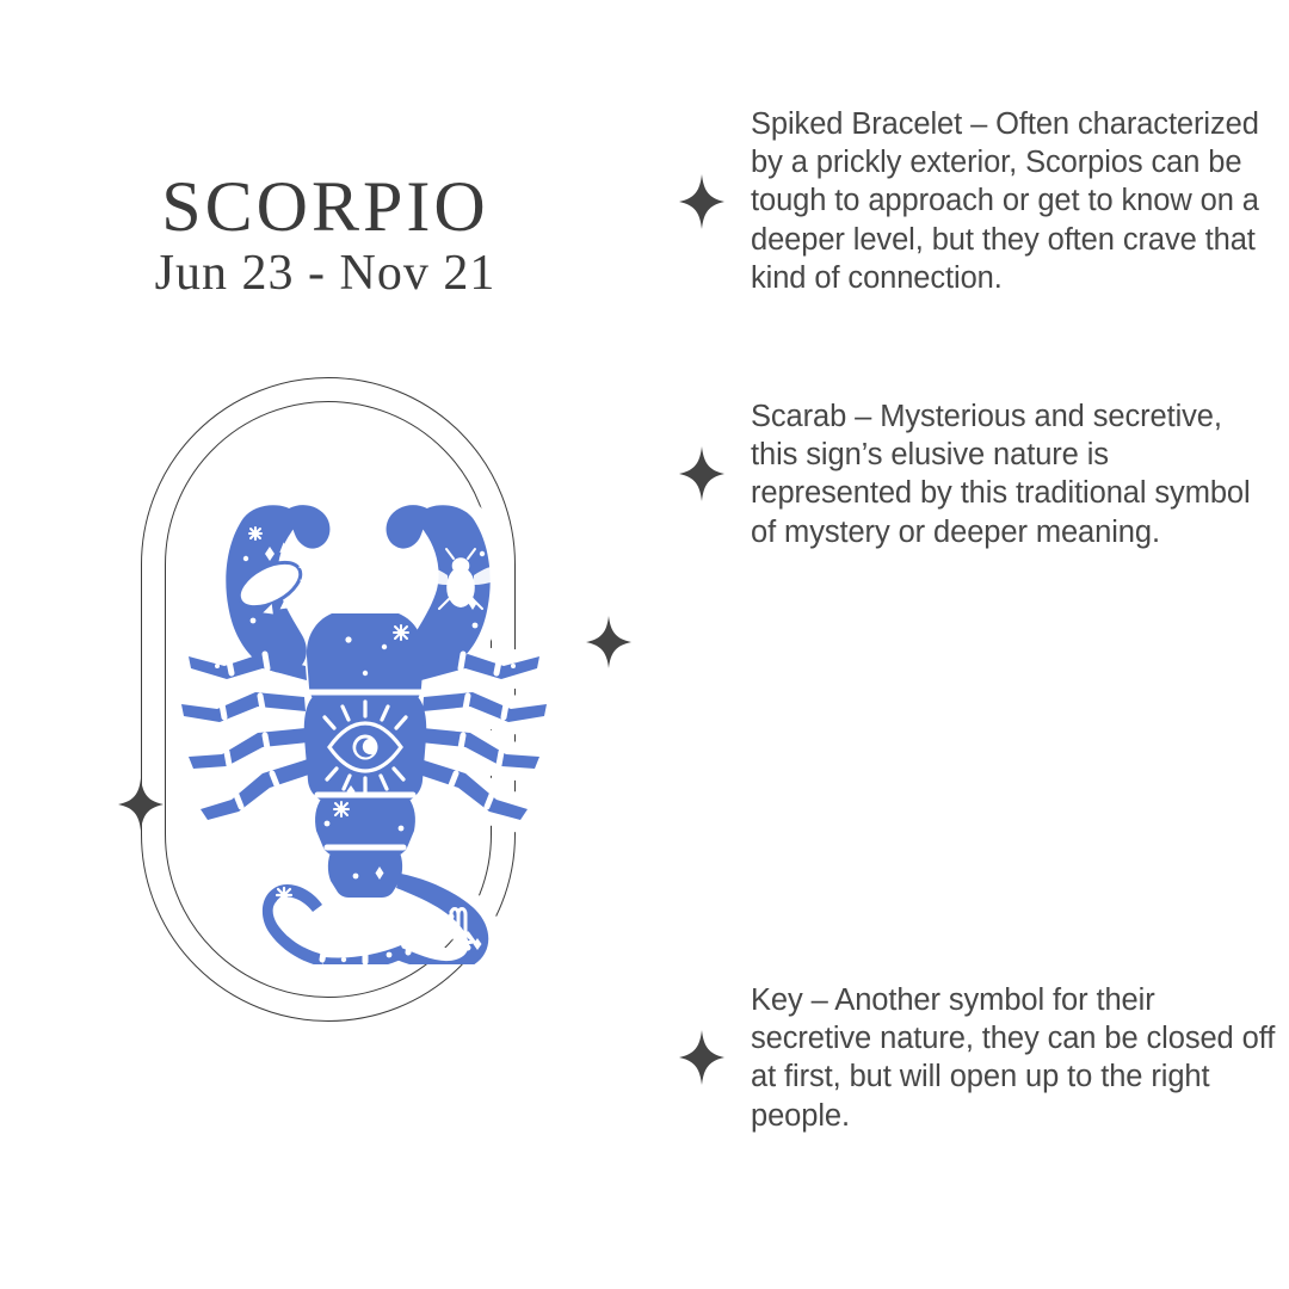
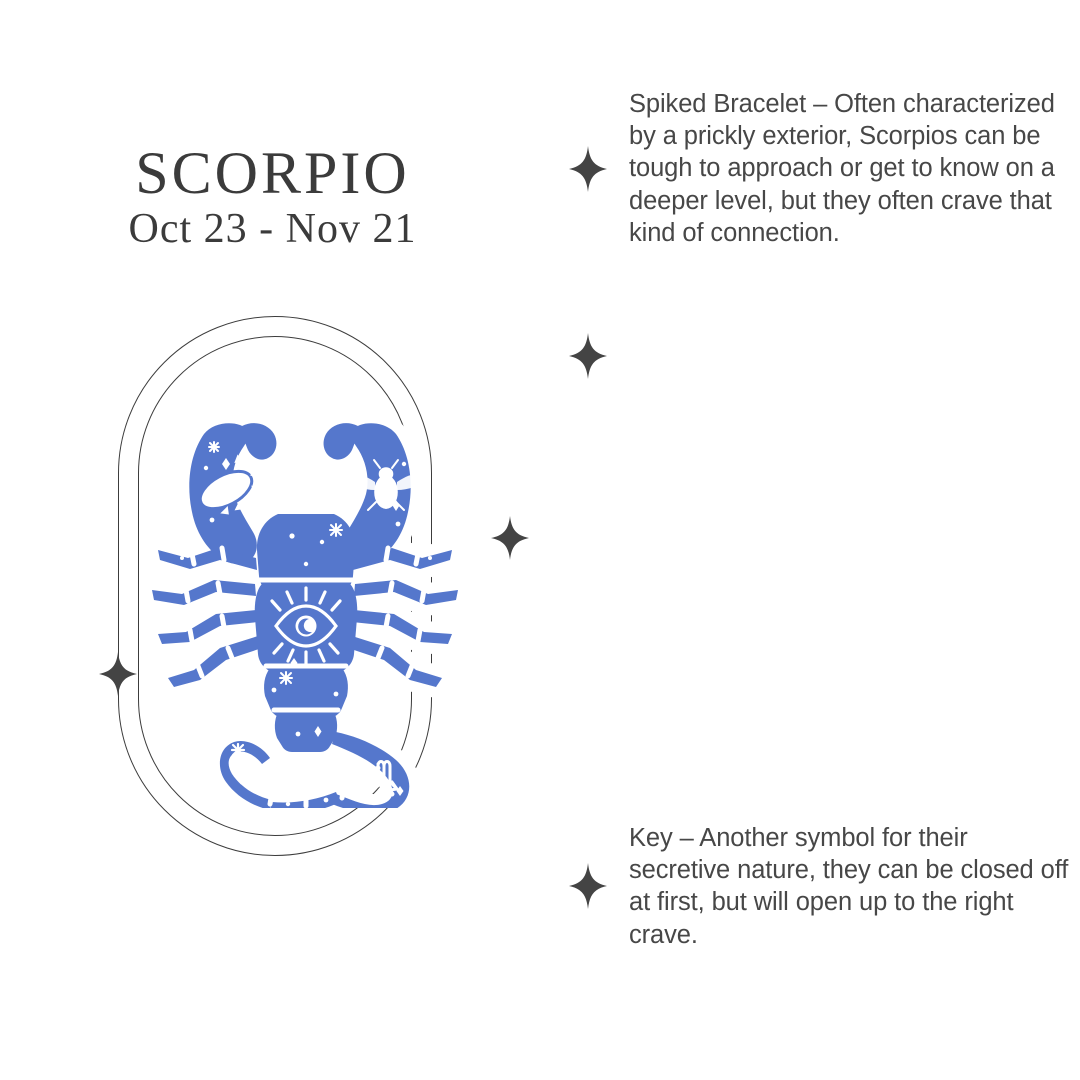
  SCORPIO
- Jun 23 - Nov 21
+ Oct 23 - Nov 21
  Spiked Bracelet – Often characterized by a prickly exterior, Scorpios can be tough to approach or get to know on a deeper level, but they often crave that kind of connection.
- Scarab – Mysterious and secretive, this sign’s elusive nature is represented by this traditional symbol of mystery or deeper meaning.
- Key – Another symbol for their secretive nature, they can be closed off at first, but will open up to the right people.
+ Key – Another symbol for their secretive nature, they can be closed off at first, but will open up to the right crave.
